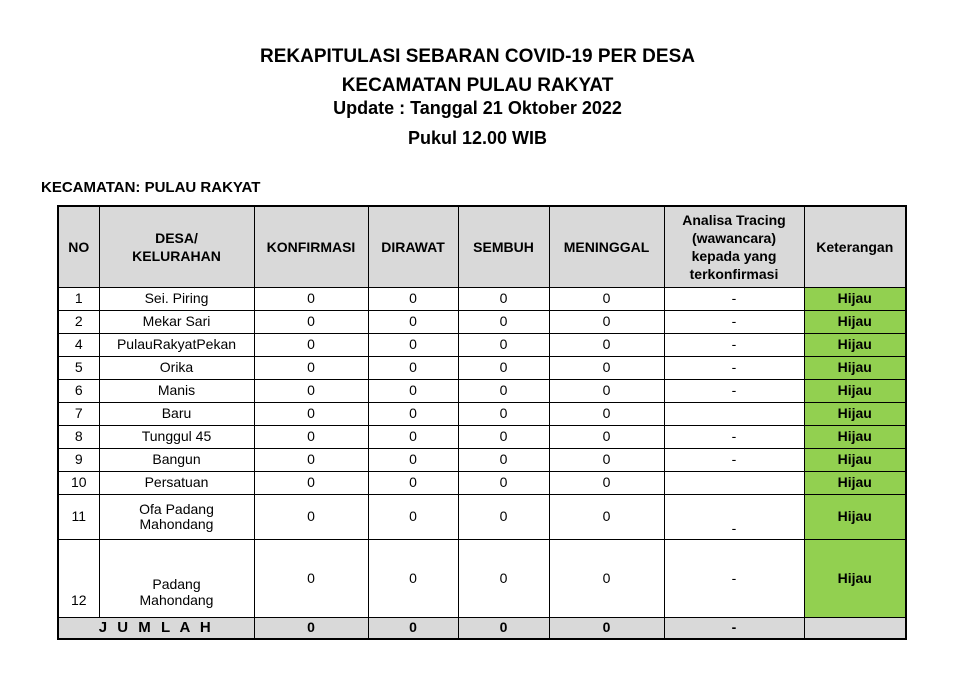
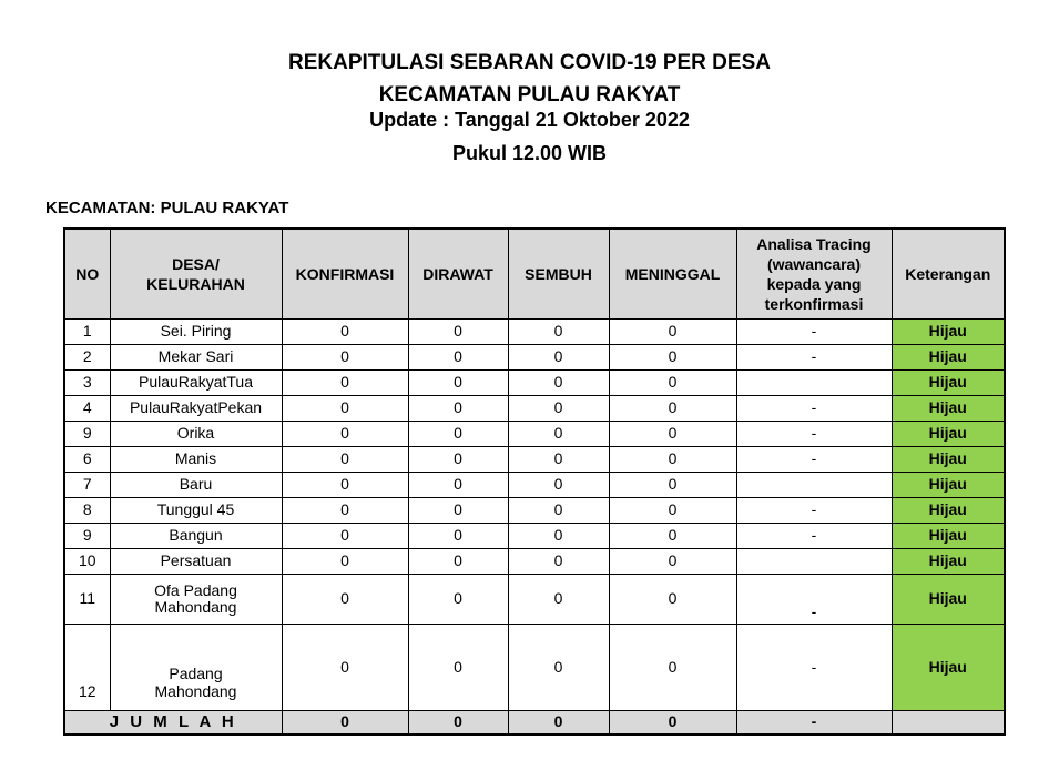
  REKAPITULASI SEBARAN COVID-19 PER DESA
  KECAMATAN PULAU RAKYAT
  Update : Tanggal 21 Oktober 2022
  Pukul 12.00 WIB
  KECAMATAN: PULAU RAKYAT
  NO	DESA/ KELURAHAN	KONFIRMASI	DIRAWAT	SEMBUH	MENINGGAL	Analisa Tracing (wawancara) kepada yang terkonfirmasi	Keterangan
  1	Sei. Piring	0	0	0	0	-	Hijau
  2	Mekar Sari	0	0	0	0	-	Hijau
+ 3	PulauRakyatTua	0	0	0	0		Hijau
  4	PulauRakyatPekan	0	0	0	0	-	Hijau
- 5	Orika	0	0	0	0	-	Hijau
+ 9	Orika	0	0	0	0	-	Hijau
  6	Manis	0	0	0	0	-	Hijau
  7	Baru	0	0	0	0		Hijau
  8	Tunggul 45	0	0	0	0	-	Hijau
  9	Bangun	0	0	0	0	-	Hijau
  10	Persatuan	0	0	0	0		Hijau
  11	Ofa Padang Mahondang	0	0	0	0	-	Hijau
  12	Padang Mahondang	0	0	0	0	-	Hijau
  J U M L A H	0	0	0	0	-
